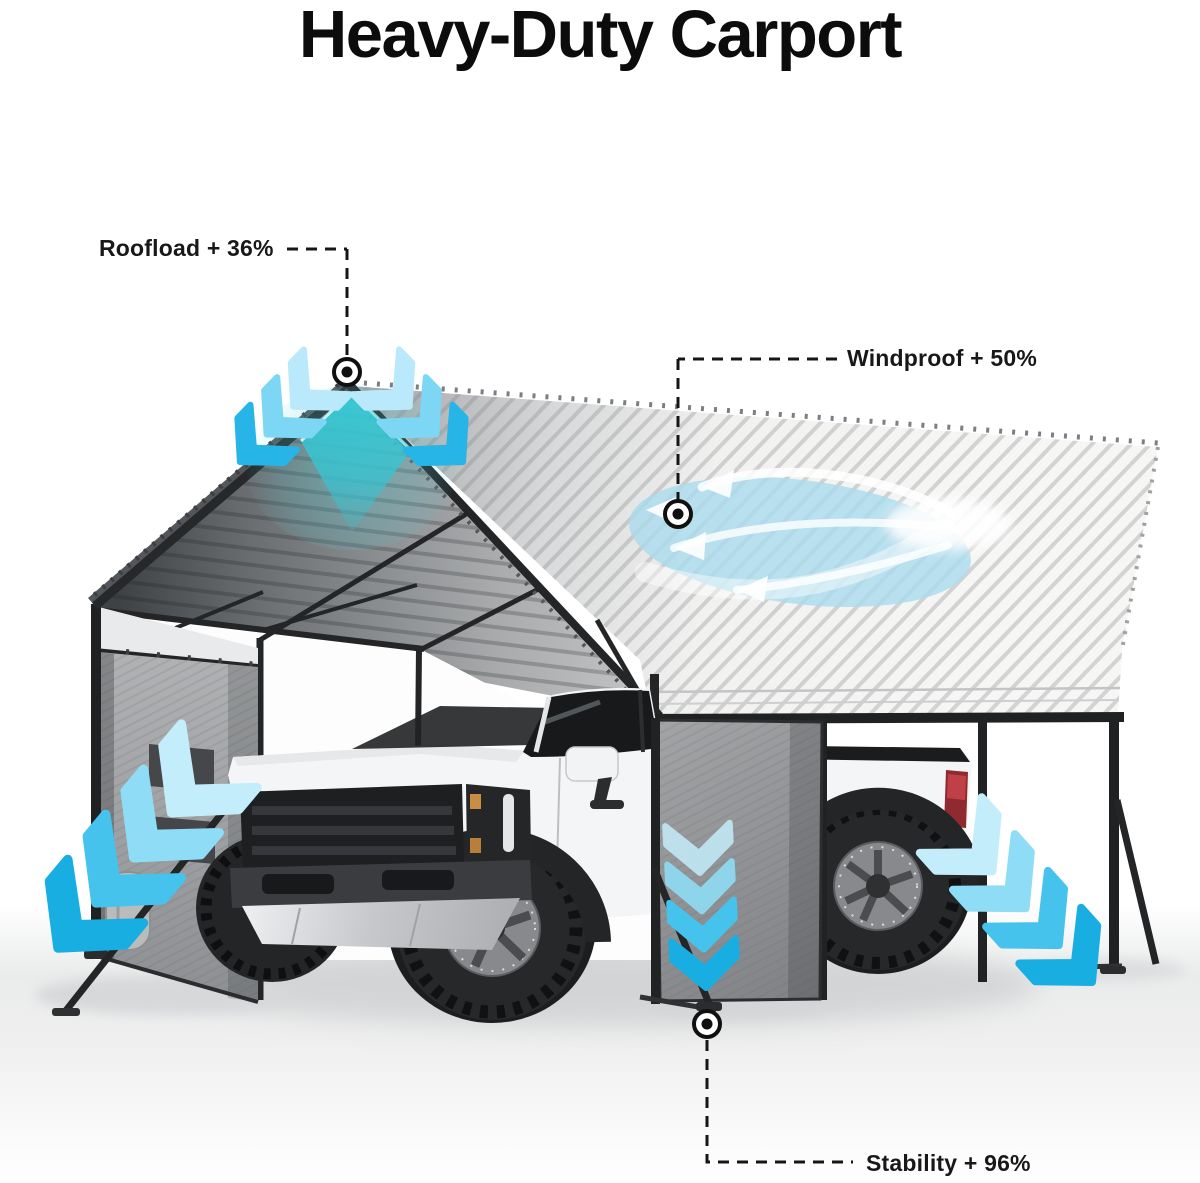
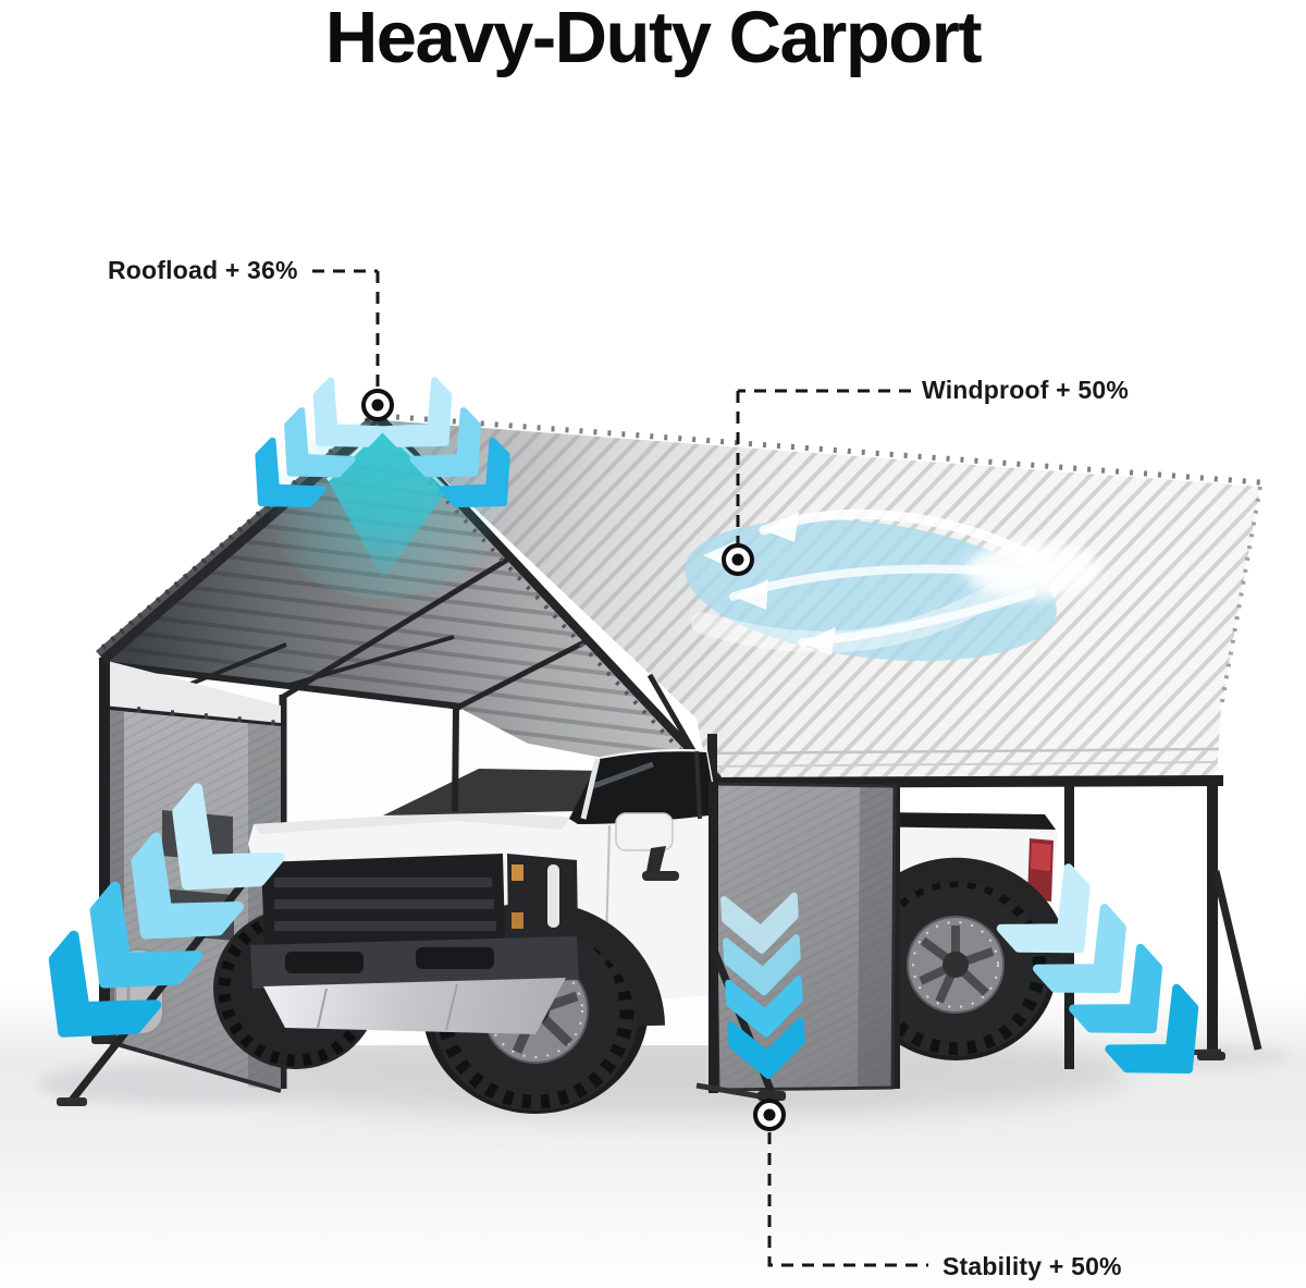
  Heavy-Duty Carport
  Roofload + 36%
  Windproof + 50%
- Stability + 96%
+ Stability + 50%
